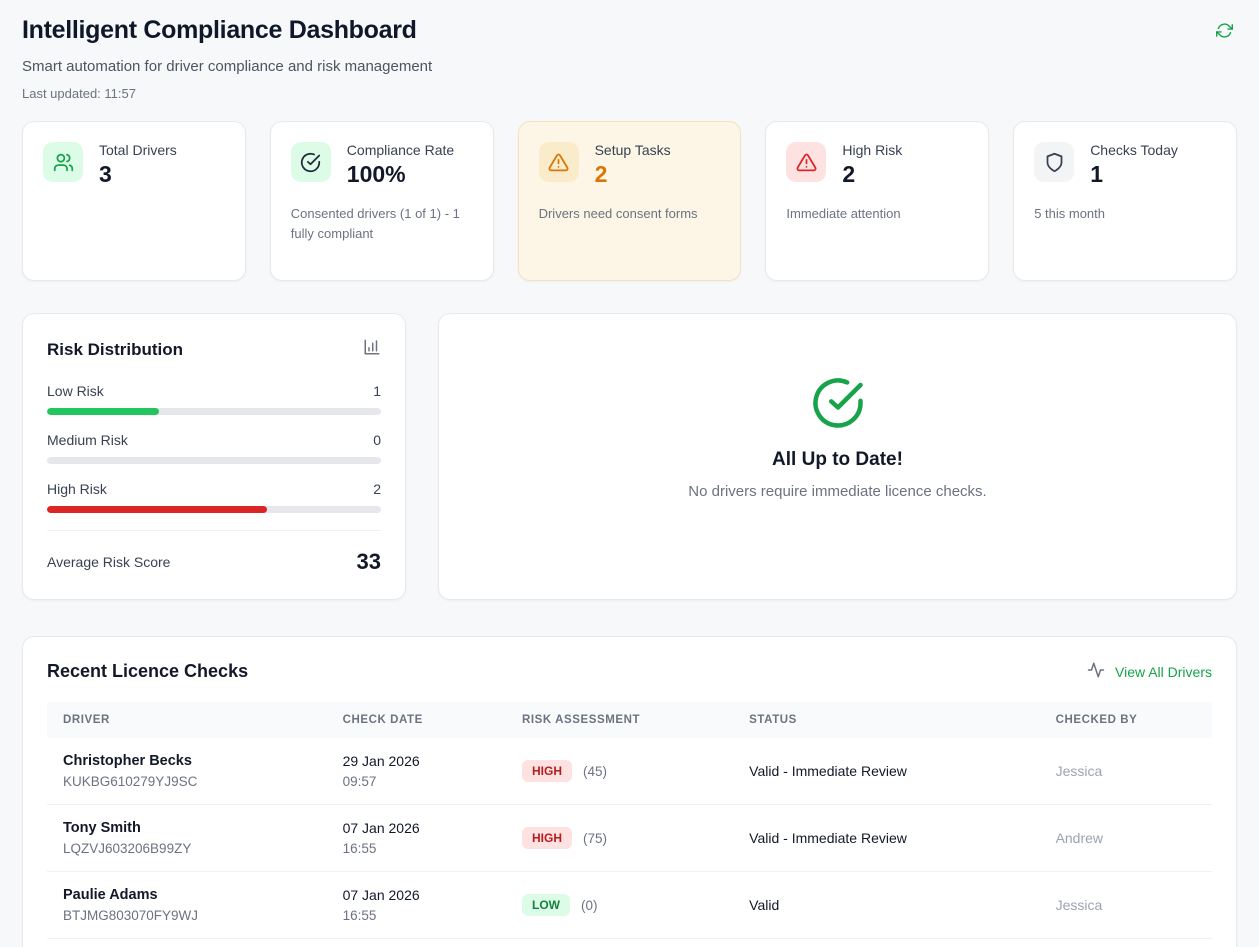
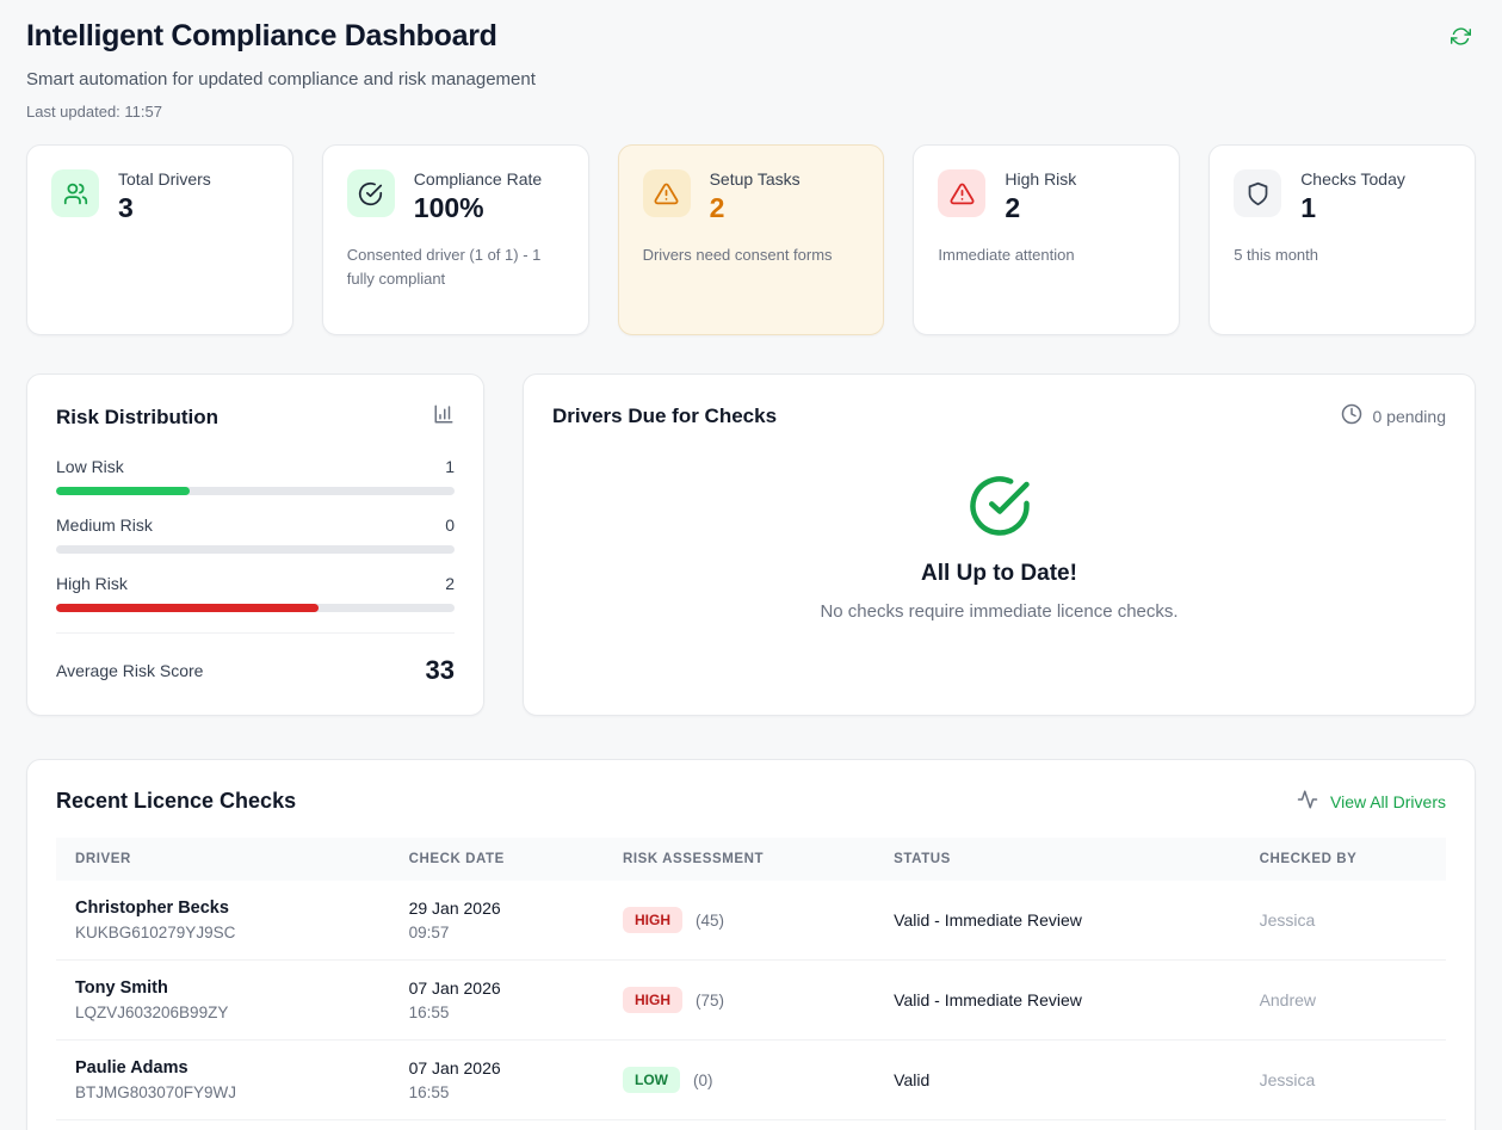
  Intelligent Compliance Dashboard
- Smart automation for driver compliance and risk management
+ Smart automation for updated compliance and risk management
  Last updated: 11:57
  Total Drivers
  3
  Compliance Rate
  100%
- Consented drivers (1 of 1) - 1 fully compliant
+ Consented driver (1 of 1) - 1 fully compliant
  Setup Tasks
  2
  Drivers need consent forms
  High Risk
  2
  Immediate attention
  Checks Today
  1
  5 this month
  Risk Distribution
  Low Risk
  1
  Medium Risk
  0
  High Risk
  2
  Average Risk Score
  33
+ Drivers Due for Checks
+ 0 pending
  All Up to Date!
- No drivers require immediate licence checks.
+ No checks require immediate licence checks.
  Recent Licence Checks
  View All Drivers
  DRIVER	CHECK DATE	RISK ASSESSMENT	STATUS	CHECKED BY
  Christopher Becks KUKBG610279YJ9SC	29 Jan 2026 09:57	HIGH (45)	Valid - Immediate Review	Jessica
  Tony Smith LQZVJ603206B99ZY	07 Jan 2026 16:55	HIGH (75)	Valid - Immediate Review	Andrew
  Paulie Adams BTJMG803070FY9WJ	07 Jan 2026 16:55	LOW (0)	Valid	Jessica
